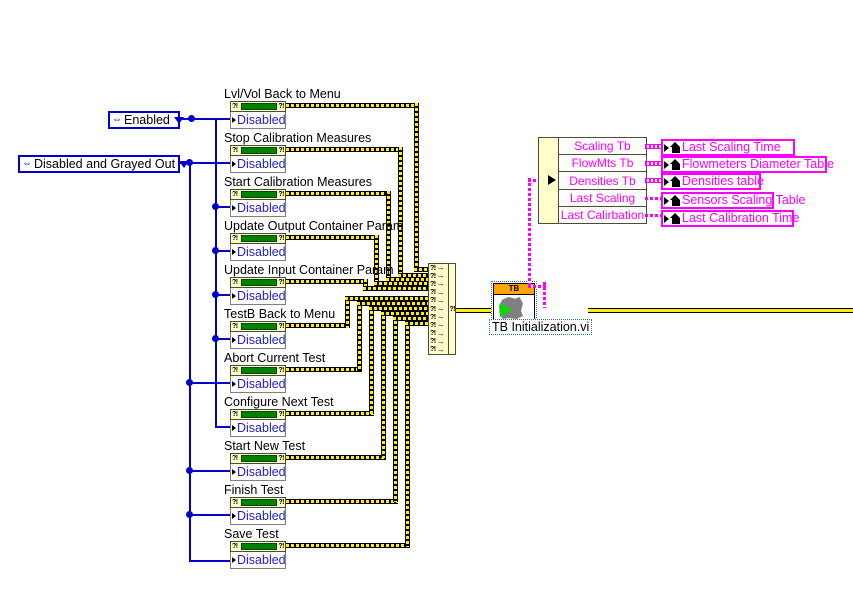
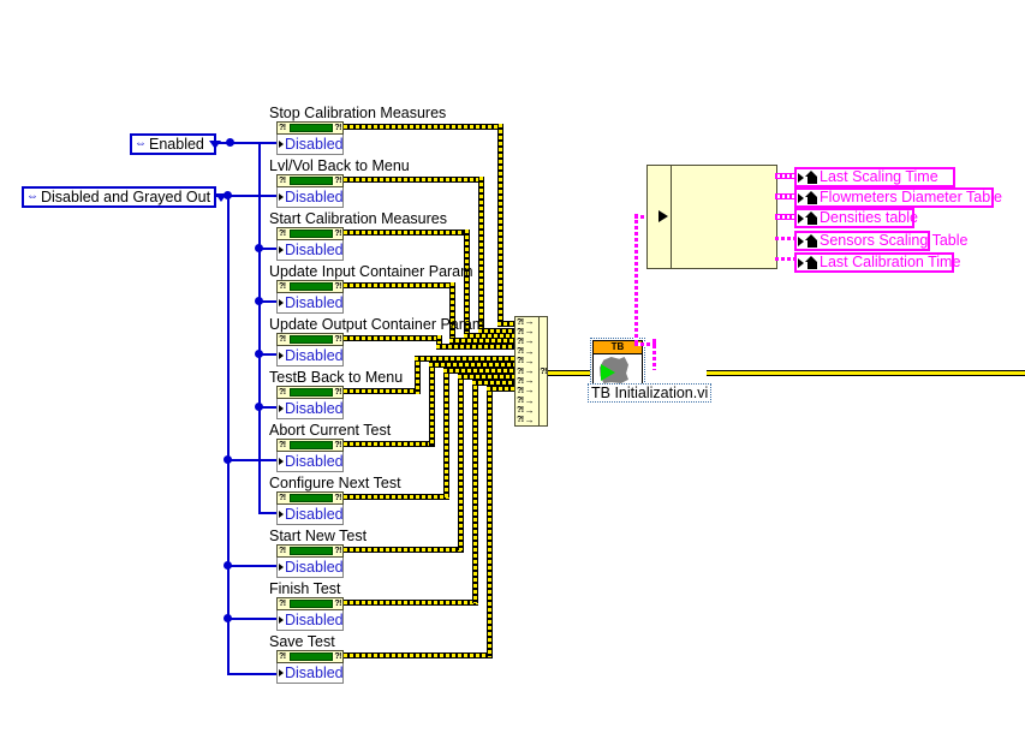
  ⇔
  Enabled
  ⇔
  Disabled and Grayed Out
- Lvl/Vol Back to Menu
+ Stop Calibration Measures
  Disabled
- Stop Calibration Measures
+ Lvl/Vol Back to Menu
  Disabled
  Start Calibration Measures
  Disabled
- Update Output Container Param
+ Update Input Container Param
  Disabled
- Update Input Container Param
+ Update Output Container Param
  Disabled
  TestB Back to Menu
  Disabled
  Abort Current Test
  Disabled
  Configure Next Test
  Disabled
  Start New Test
  Disabled
  Finish Test
  Disabled
  Save Test
  Disabled
  →
  →
  →
  →
  →
  →
  →
  →
  →
  →
  →
  TB
  TB Initialization.vi
- Scaling Tb
- FlowMts Tb
- Densities Tb
- Last Scaling
- Last Calirbation
  Last Scaling Time
  Flowmeters Diameter Table
  Densities table
  Sensors Scaling Table
  Last Calibration Time
